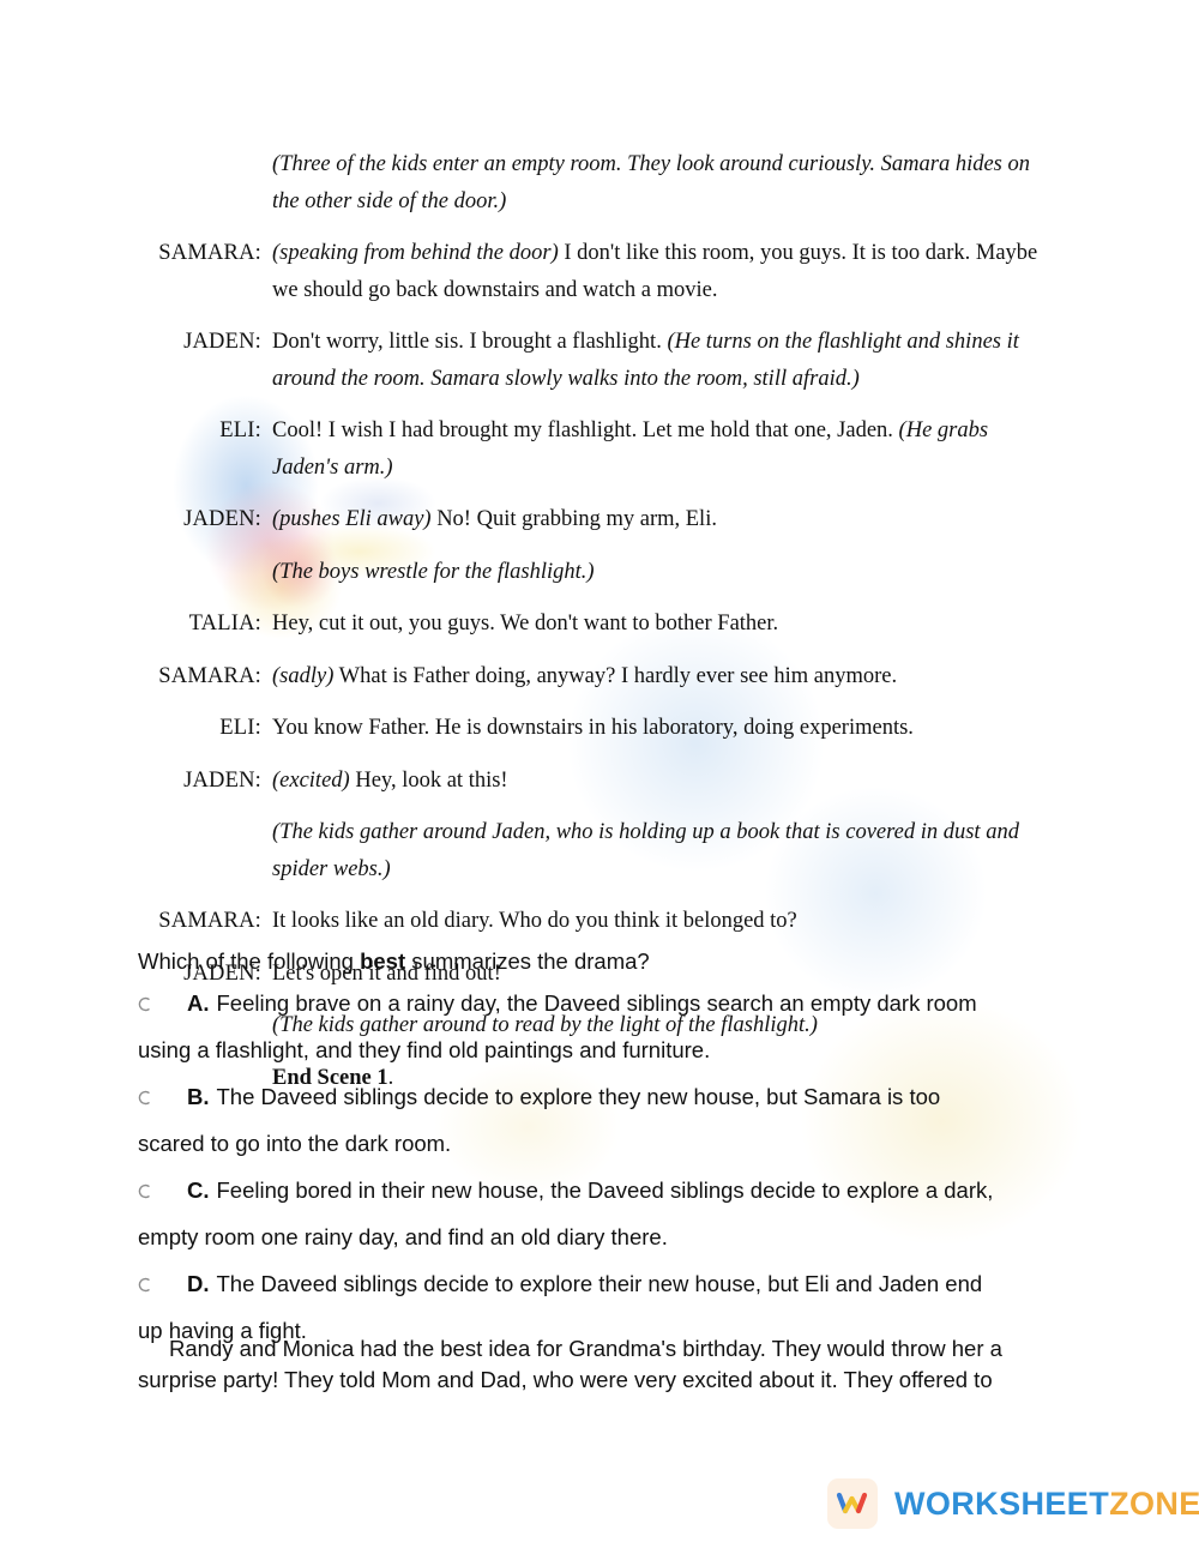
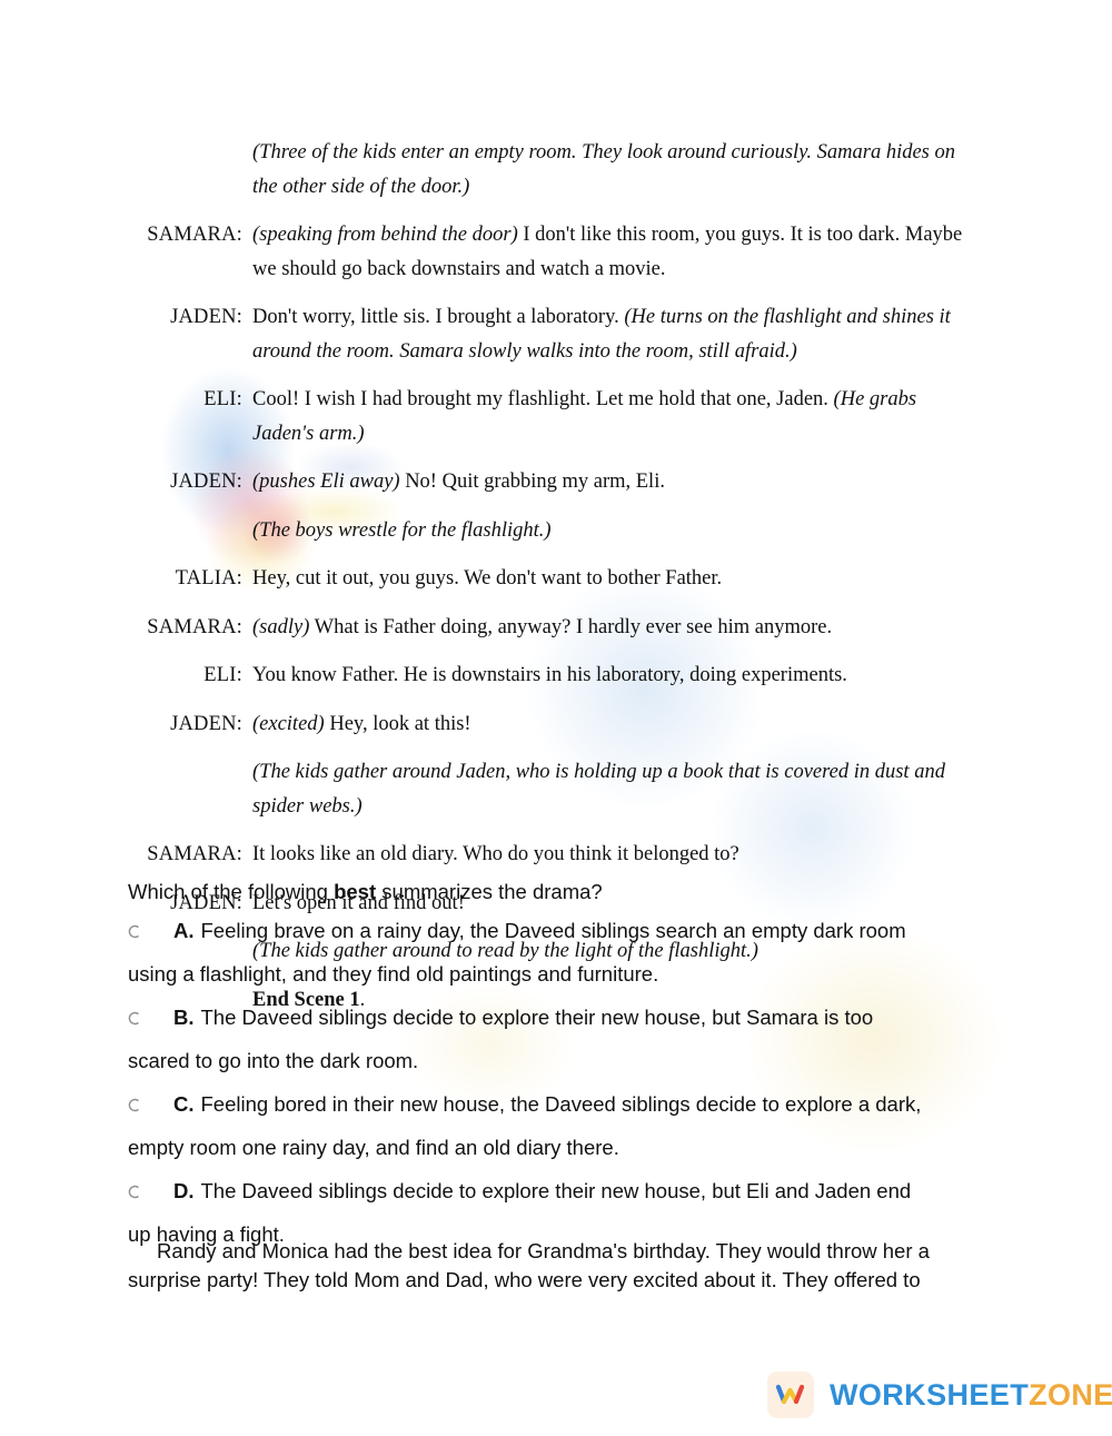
  (Three of the kids enter an empty room. They look around curiously. Samara hides on the other side of the door.)
  SAMARA:
  (speaking from behind the door) I don't like this room, you guys. It is too dark. Maybe we should go back downstairs and watch a movie.
  JADEN:
- Don't worry, little sis. I brought a flashlight. (He turns on the flashlight and shines it around the room. Samara slowly walks into the room, still afraid.)
+ Don't worry, little sis. I brought a laboratory. (He turns on the flashlight and shines it around the room. Samara slowly walks into the room, still afraid.)
  ELI:
  Cool! I wish I had brought my flashlight. Let me hold that one, Jaden. (He grabs Jaden's arm.)
  JADEN:
  (pushes Eli away) No! Quit grabbing my arm, Eli.
  (The boys wrestle for the flashlight.)
  TALIA:
  Hey, cut it out, you guys. We don't want to bother Father.
  SAMARA:
  (sadly) What is Father doing, anyway? I hardly ever see him anymore.
  ELI:
  You know Father. He is downstairs in his laboratory, doing experiments.
  JADEN:
  (excited) Hey, look at this!
  (The kids gather around Jaden, who is holding up a book that is covered in dust and spider webs.)
  SAMARA:
  It looks like an old diary. Who do you think it belonged to?
  JADEN:
  Let's open it and find out!
  (The kids gather around to read by the light of the flashlight.)
  End Scene 1.
  Which of the following best summarizes the drama?
  A.
  Feeling brave on a rainy day, the Daveed siblings search an empty dark room
  using a flashlight, and they find old paintings and furniture.
  B.
- The Daveed siblings decide to explore they new house, but Samara is too
+ The Daveed siblings decide to explore their new house, but Samara is too
  scared to go into the dark room.
  C.
  Feeling bored in their new house, the Daveed siblings decide to explore a dark,
  empty room one rainy day, and find an old diary there.
  D.
  The Daveed siblings decide to explore their new house, but Eli and Jaden end
  up having a fight.
  Randy and Monica had the best idea for Grandma's birthday. They would throw her a surprise party! They told Mom and Dad, who were very excited about it. They offered to
  WORKSHEETZONE
